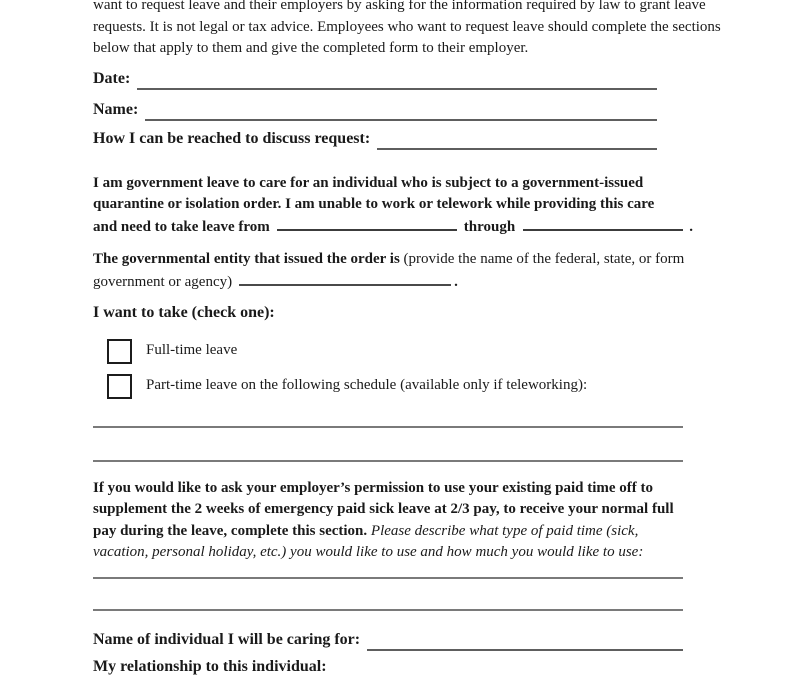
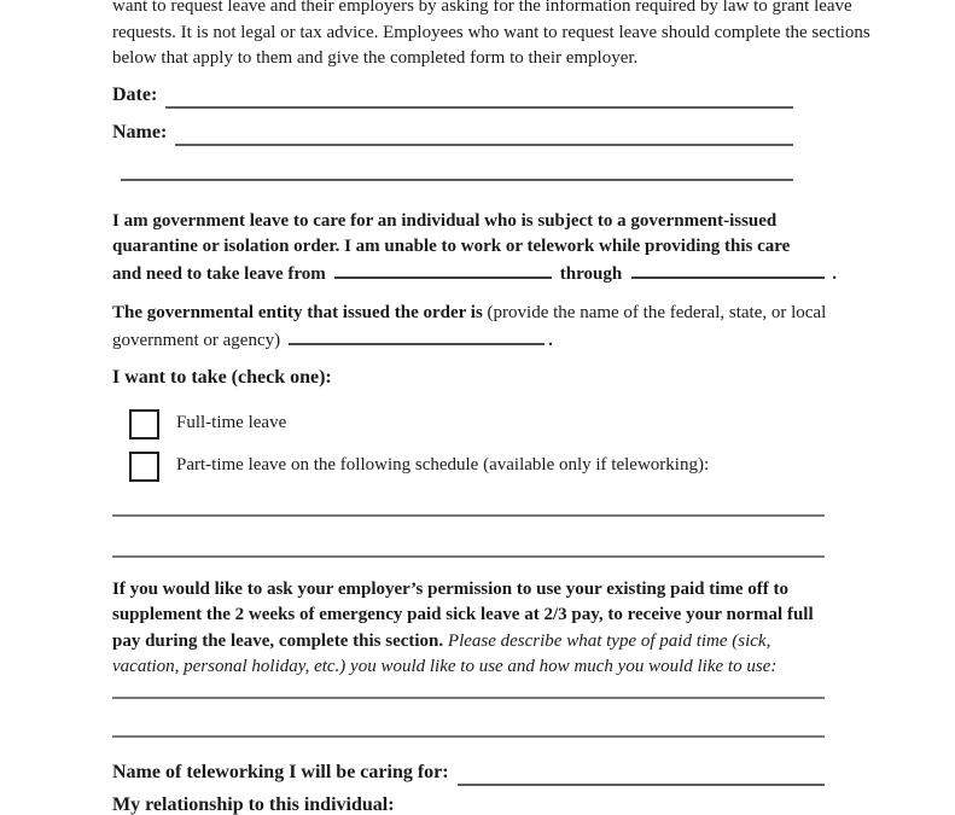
  want to request leave and their employers by asking for the information required by law to grant leave
  requests. It is not legal or tax advice. Employees who want to request leave should complete the sections
  below that apply to them and give the completed form to their employer.
  Date:
  Name:
- How I can be reached to discuss request:
  I am government leave to care for an individual who is subject to a government-issued
  quarantine or isolation order. I am unable to work or telework while providing this care
  and need to take leave from through .
- The governmental entity that issued the order is (provide the name of the federal, state, or form
+ The governmental entity that issued the order is (provide the name of the federal, state, or local
  government or agency) .
  I want to take (check one):
  Full-time leave
  Part-time leave on the following schedule (available only if teleworking):
  If you would like to ask your employer’s permission to use your existing paid time off to
  supplement the 2 weeks of emergency paid sick leave at 2/3 pay, to receive your normal full
  pay during the leave, complete this section. Please describe what type of paid time (sick,
  vacation, personal holiday, etc.) you would like to use and how much you would like to use:
- Name of individual I will be caring for:
+ Name of teleworking I will be caring for:
  My relationship to this individual:
